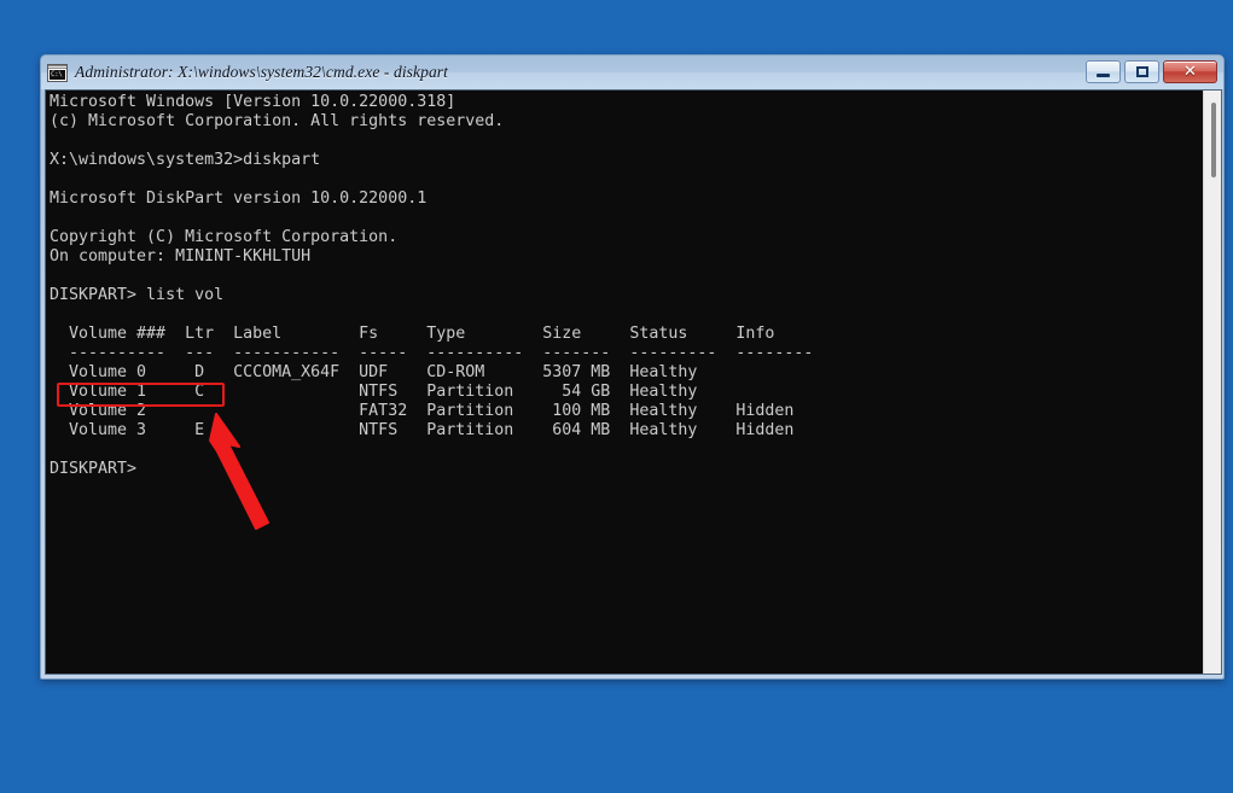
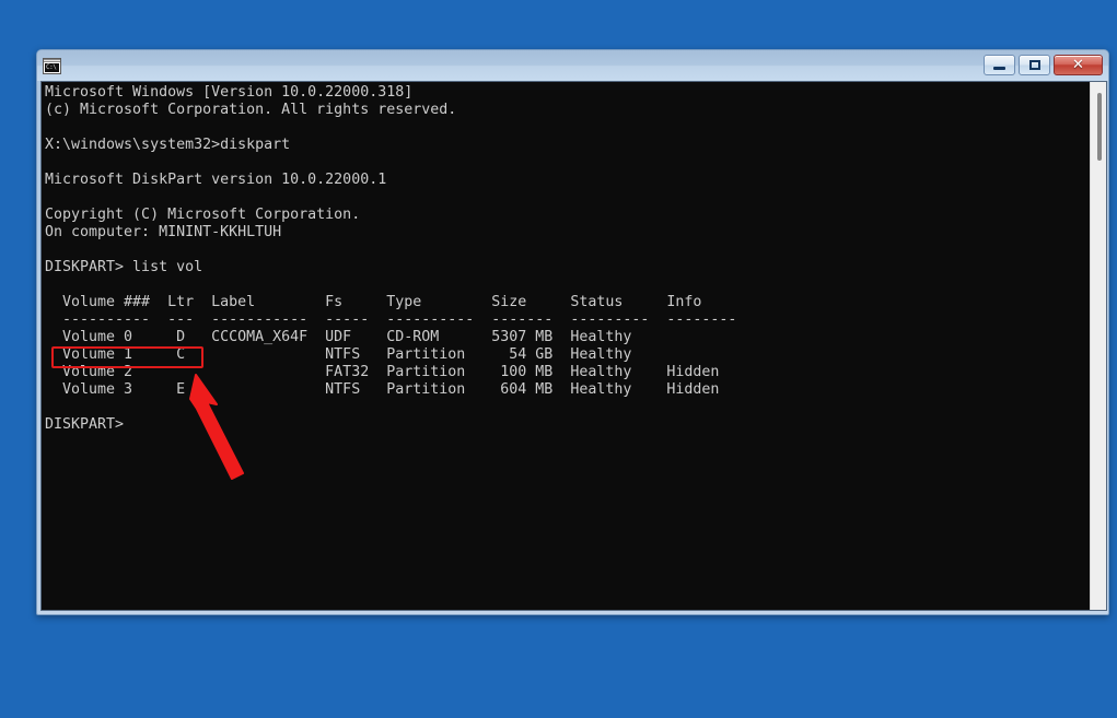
- Administrator: X:\windows\system32\cmd.exe - diskpart
  ✕
  Microsoft Windows [Version 10.0.22000.318]
  (c) Microsoft Corporation. All rights reserved.
  X:\windows\system32>diskpart
  Microsoft DiskPart version 10.0.22000.1
  Copyright (C) Microsoft Corporation.
  On computer: MININT-KKHLTUH
  DISKPART> list vol
  Volume ### Ltr Label Fs Type Size Status Info
  ---------- --- ----------- ----- ---------- ------- --------- --------
  Volume 0 D CCCOMA_X64F UDF CD-ROM 5307 MB Healthy
  Volume 1 C NTFS Partition 54 GB Healthy
  Volume 2 FAT32 Partition 100 MB Healthy Hidden
  Volume 3 E NTFS Partition 604 MB Healthy Hidden
  DISKPART>
